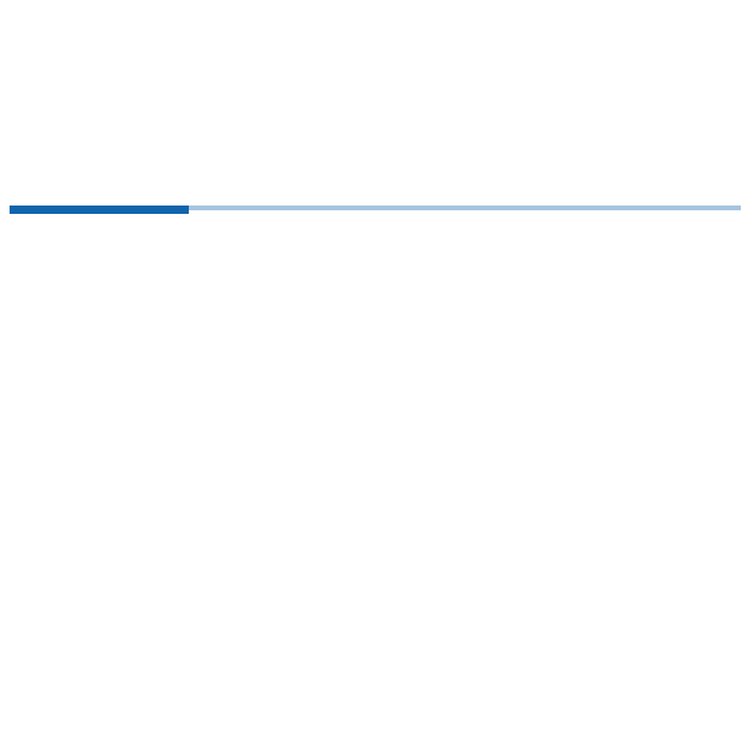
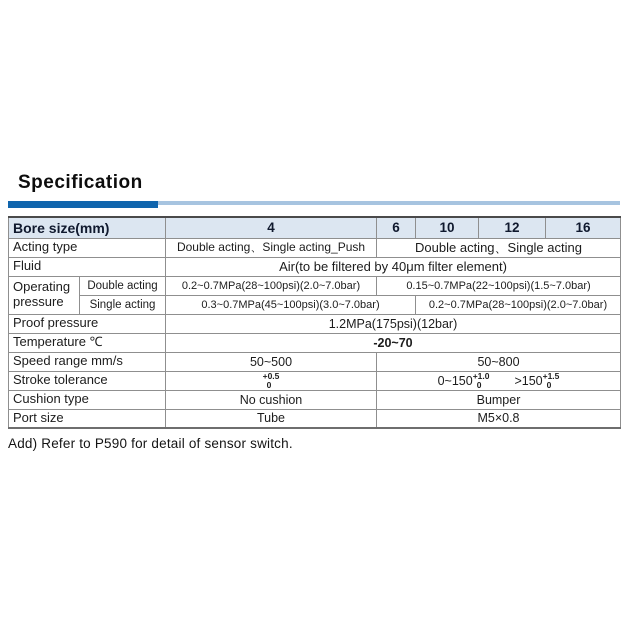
+ Specification
+ Bore size(mm)	4	6	10	12	16
+ Acting type	Double acting、Single acting_Push	Double acting、Single acting
+ Fluid	Air(to be filtered by 40μm filter element)
+ Operating pressure	Double acting	0.2~0.7MPa(28~100psi)(2.0~7.0bar)	0.15~0.7MPa(22~100psi)(1.5~7.0bar)
+ Single acting	0.3~0.7MPa(45~100psi)(3.0~7.0bar)	0.2~0.7MPa(28~100psi)(2.0~7.0bar)
+ Proof pressure	1.2MPa(175psi)(12bar)
+ Temperature ℃	-20~70
+ Speed range mm/s	50~500	50~800
+ Stroke tolerance	+0.50	0~150 +1.00 >150 +1.50
+ Cushion type	No cushion	Bumper
+ Port size	Tube	M5×0.8
+ Add) Refer to P590 for detail of sensor switch.
